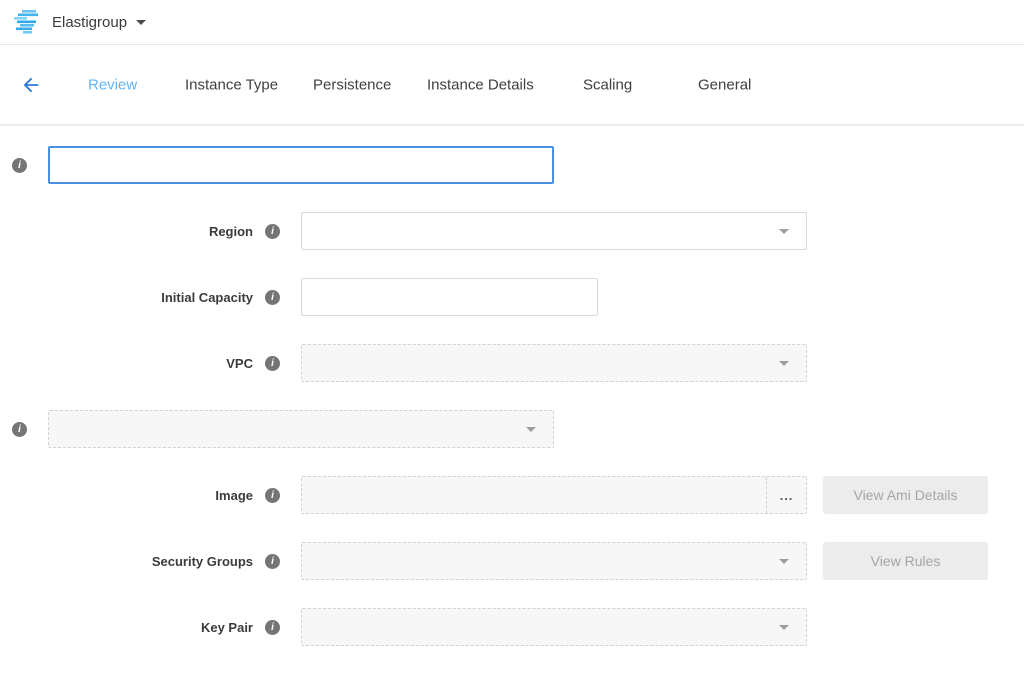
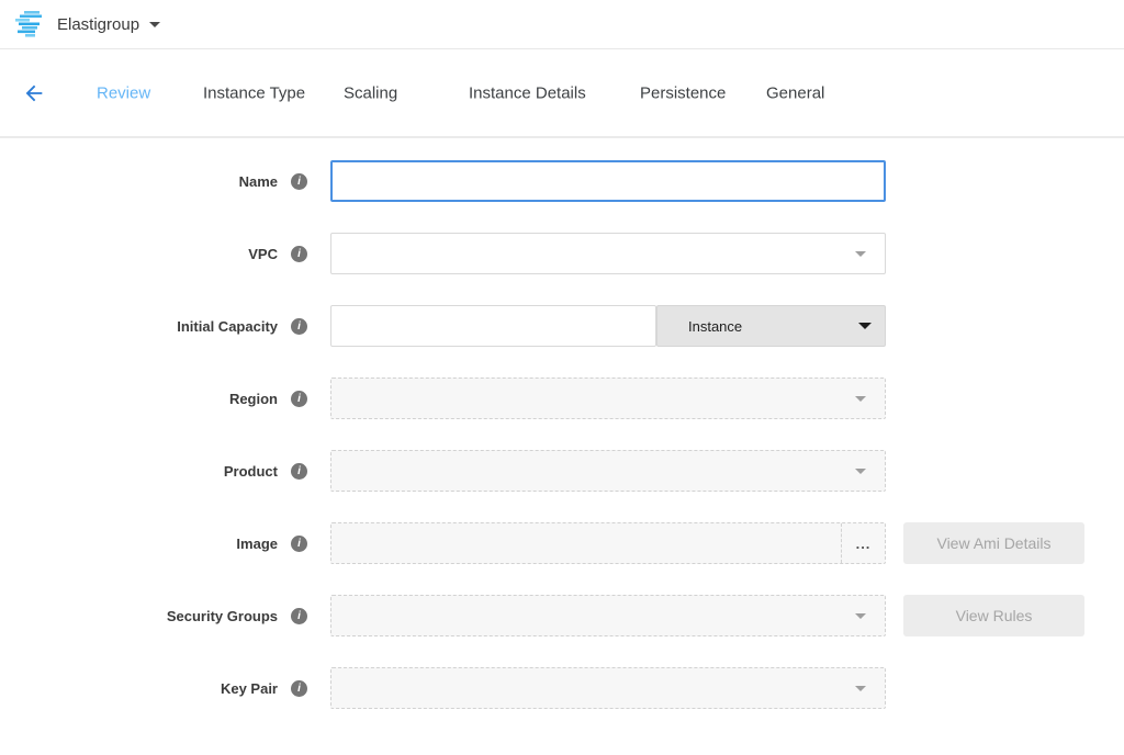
  Elastigroup
  Review
  Instance Type
- Persistence
+ Scaling
  Instance Details
- Scaling
+ Persistence
  General
+ Name
  i
- Region
+ VPC
  i
  Initial Capacity
  i
+ Instance
- VPC
+ Region
  i
+ Product
  i
  Image
  i
  ...
  View Ami Details
  Security Groups
  i
  View Rules
  Key Pair
  i
